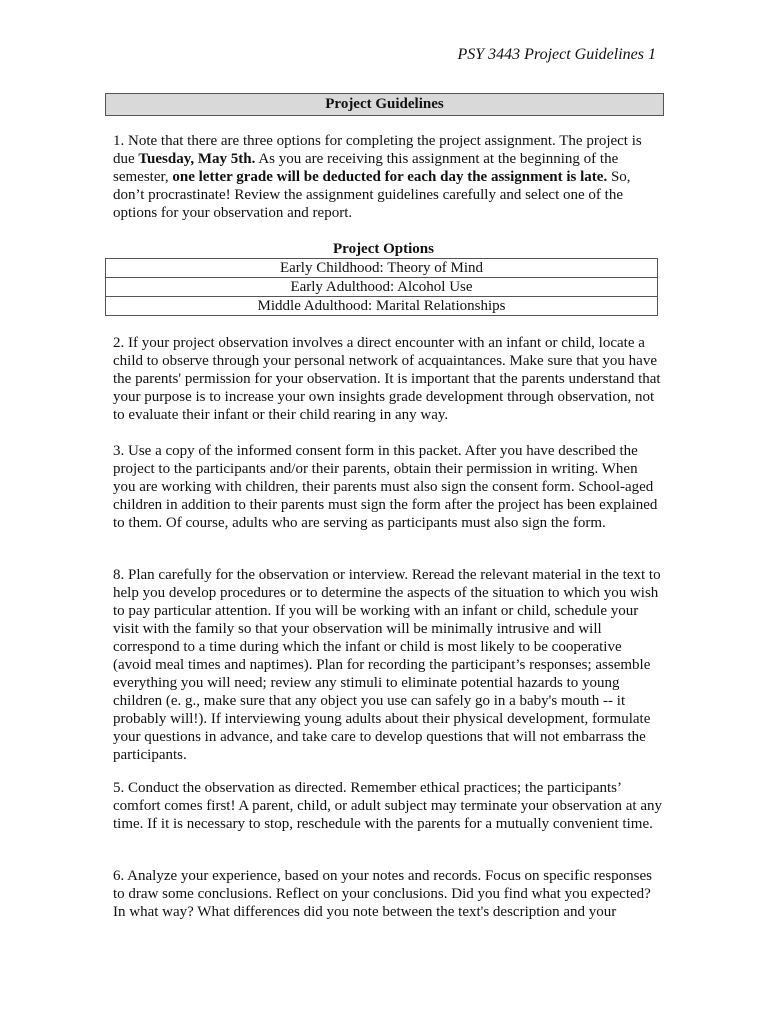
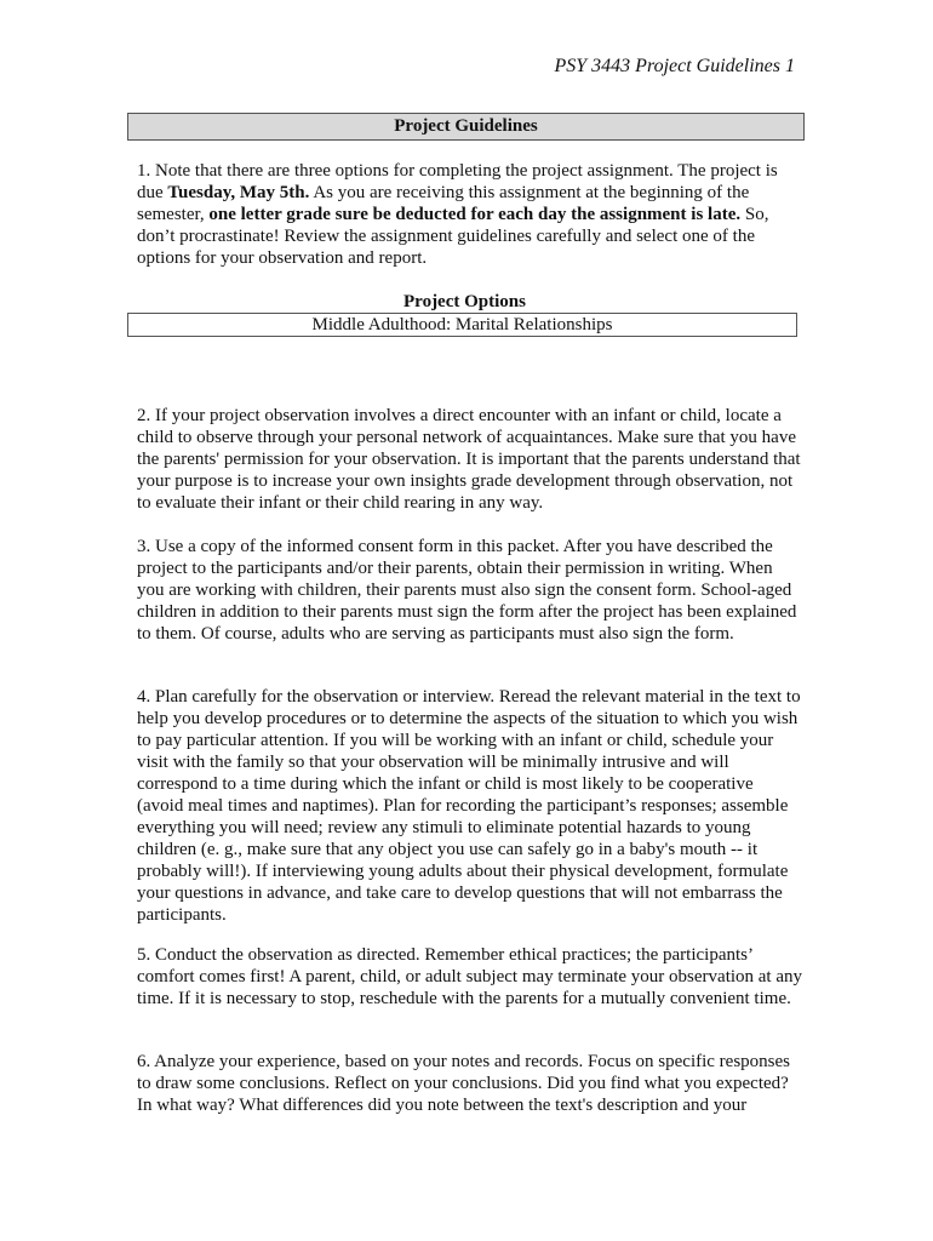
  PSY 3443 Project Guidelines 1
  Project Guidelines
- 1. Note that there are three options for completing the project assignment. The project is due Tuesday, May 5th. As you are receiving this assignment at the beginning of the semester, one letter grade will be deducted for each day the assignment is late. So, don’t procrastinate! Review the assignment guidelines carefully and select one of the options for your observation and report.
+ 1. Note that there are three options for completing the project assignment. The project is due Tuesday, May 5th. As you are receiving this assignment at the beginning of the semester, one letter grade sure be deducted for each day the assignment is late. So, don’t procrastinate! Review the assignment guidelines carefully and select one of the options for your observation and report.
  Project Options
- Early Childhood: Theory of Mind
- Early Adulthood: Alcohol Use
  Middle Adulthood: Marital Relationships
  2. If your project observation involves a direct encounter with an infant or child, locate a child to observe through your personal network of acquaintances. Make sure that you have the parents' permission for your observation. It is important that the parents understand that your purpose is to increase your own insights grade development through observation, not to evaluate their infant or their child rearing in any way.
  3. Use a copy of the informed consent form in this packet. After you have described the project to the participants and/or their parents, obtain their permission in writing. When you are working with children, their parents must also sign the consent form. School-aged children in addition to their parents must sign the form after the project has been explained to them. Of course, adults who are serving as participants must also sign the form.
- 8. Plan carefully for the observation or interview. Reread the relevant material in the text to help you develop procedures or to determine the aspects of the situation to which you wish to pay particular attention. If you will be working with an infant or child, schedule your visit with the family so that your observation will be minimally intrusive and will correspond to a time during which the infant or child is most likely to be cooperative (avoid meal times and naptimes). Plan for recording the participant’s responses; assemble everything you will need; review any stimuli to eliminate potential hazards to young children (e. g., make sure that any object you use can safely go in a baby's mouth -- it probably will!). If interviewing young adults about their physical development, formulate your questions in advance, and take care to develop questions that will not embarrass the participants.
+ 4. Plan carefully for the observation or interview. Reread the relevant material in the text to help you develop procedures or to determine the aspects of the situation to which you wish to pay particular attention. If you will be working with an infant or child, schedule your visit with the family so that your observation will be minimally intrusive and will correspond to a time during which the infant or child is most likely to be cooperative (avoid meal times and naptimes). Plan for recording the participant’s responses; assemble everything you will need; review any stimuli to eliminate potential hazards to young children (e. g., make sure that any object you use can safely go in a baby's mouth -- it probably will!). If interviewing young adults about their physical development, formulate your questions in advance, and take care to develop questions that will not embarrass the participants.
  5. Conduct the observation as directed. Remember ethical practices; the participants’ comfort comes first! A parent, child, or adult subject may terminate your observation at any time. If it is necessary to stop, reschedule with the parents for a mutually convenient time.
  6. Analyze your experience, based on your notes and records. Focus on specific responses to draw some conclusions. Reflect on your conclusions. Did you find what you expected? In what way? What differences did you note between the text's description and your
